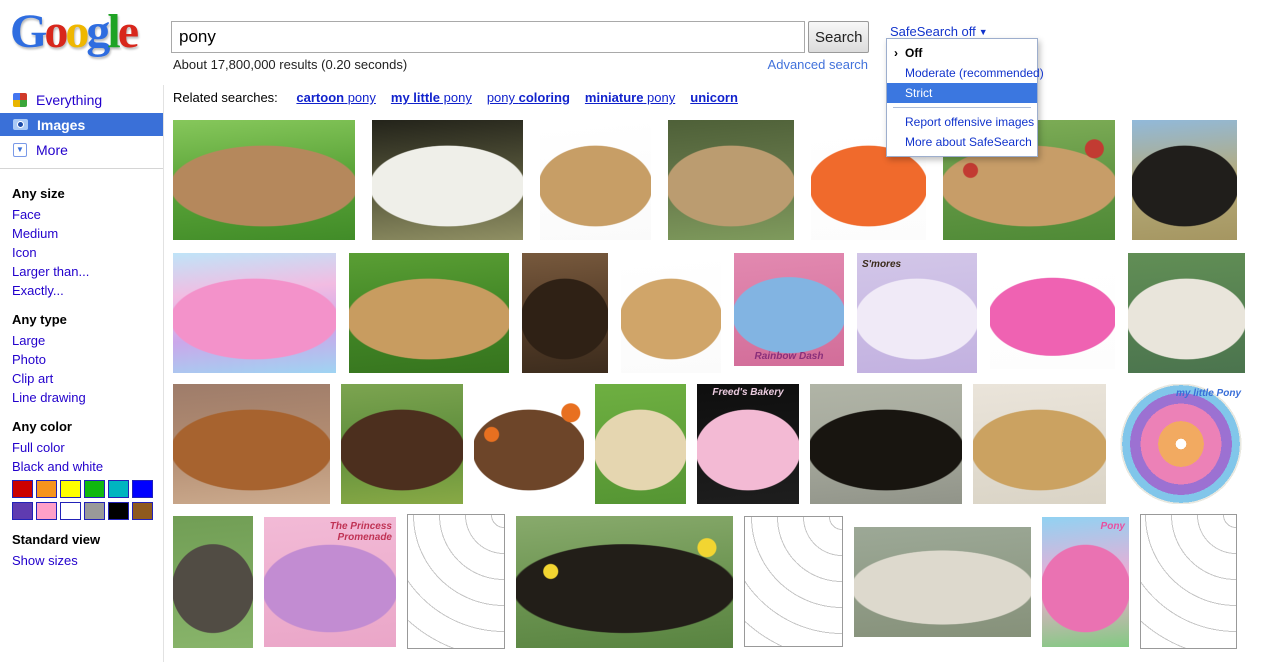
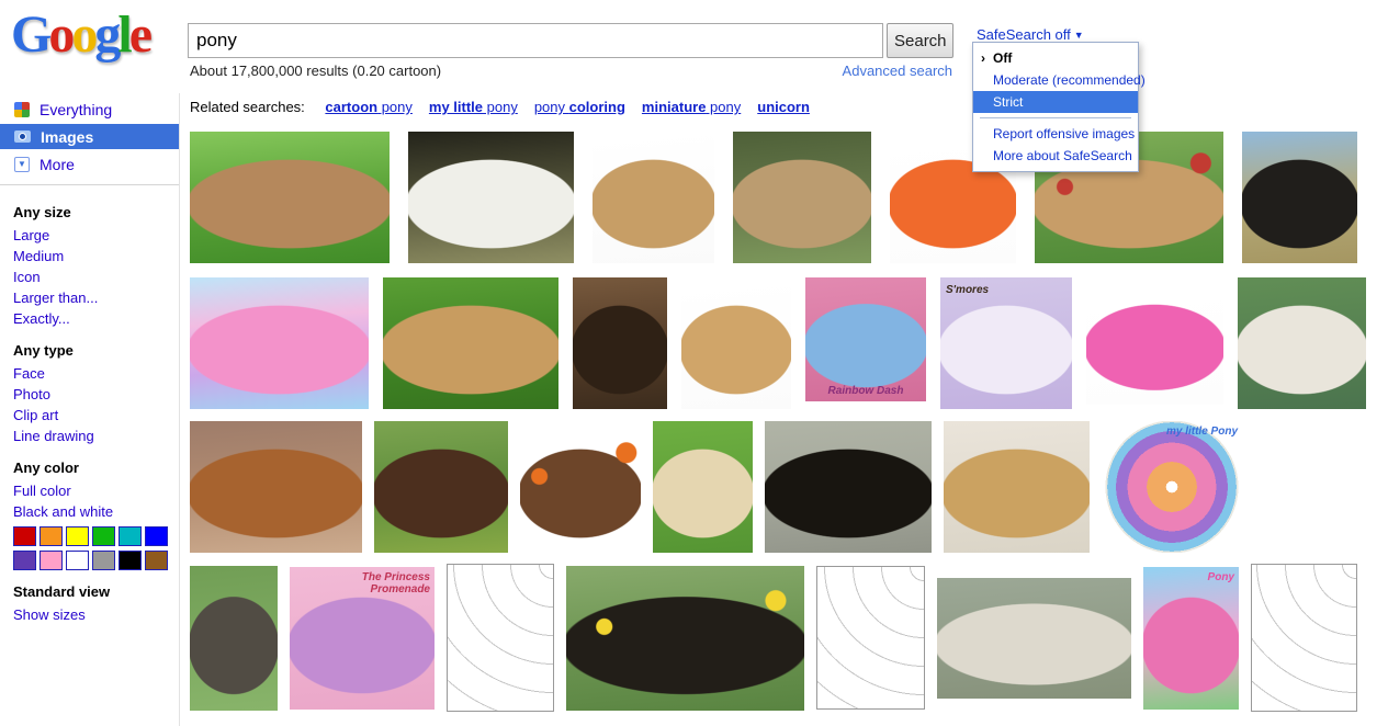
  Google
  pony
  Search
  SafeSearch off ▼
  ›
  Off
  Moderate (recommended)
  Strict
  Report offensive images
  More about SafeSearch
- About 17,800,000 results (0.20 seconds)
+ About 17,800,000 results (0.20 cartoon)
  Advanced search
  Related searches: cartoon pony my little pony pony coloring miniature pony unicorn
  Everything
  Images
  ▼
  More
  Any size
- Face
+ Large
  Medium
  Icon
  Larger than...
  Exactly...
  Any type
- Large
+ Face
  Photo
  Clip art
  Line drawing
  Any color
  Full color
  Black and white
  Standard view
  Show sizes
  Rainbow Dash
  S'mores
- Freed's Bakery
  my little Pony
  The Princess Promenade
  Pony
